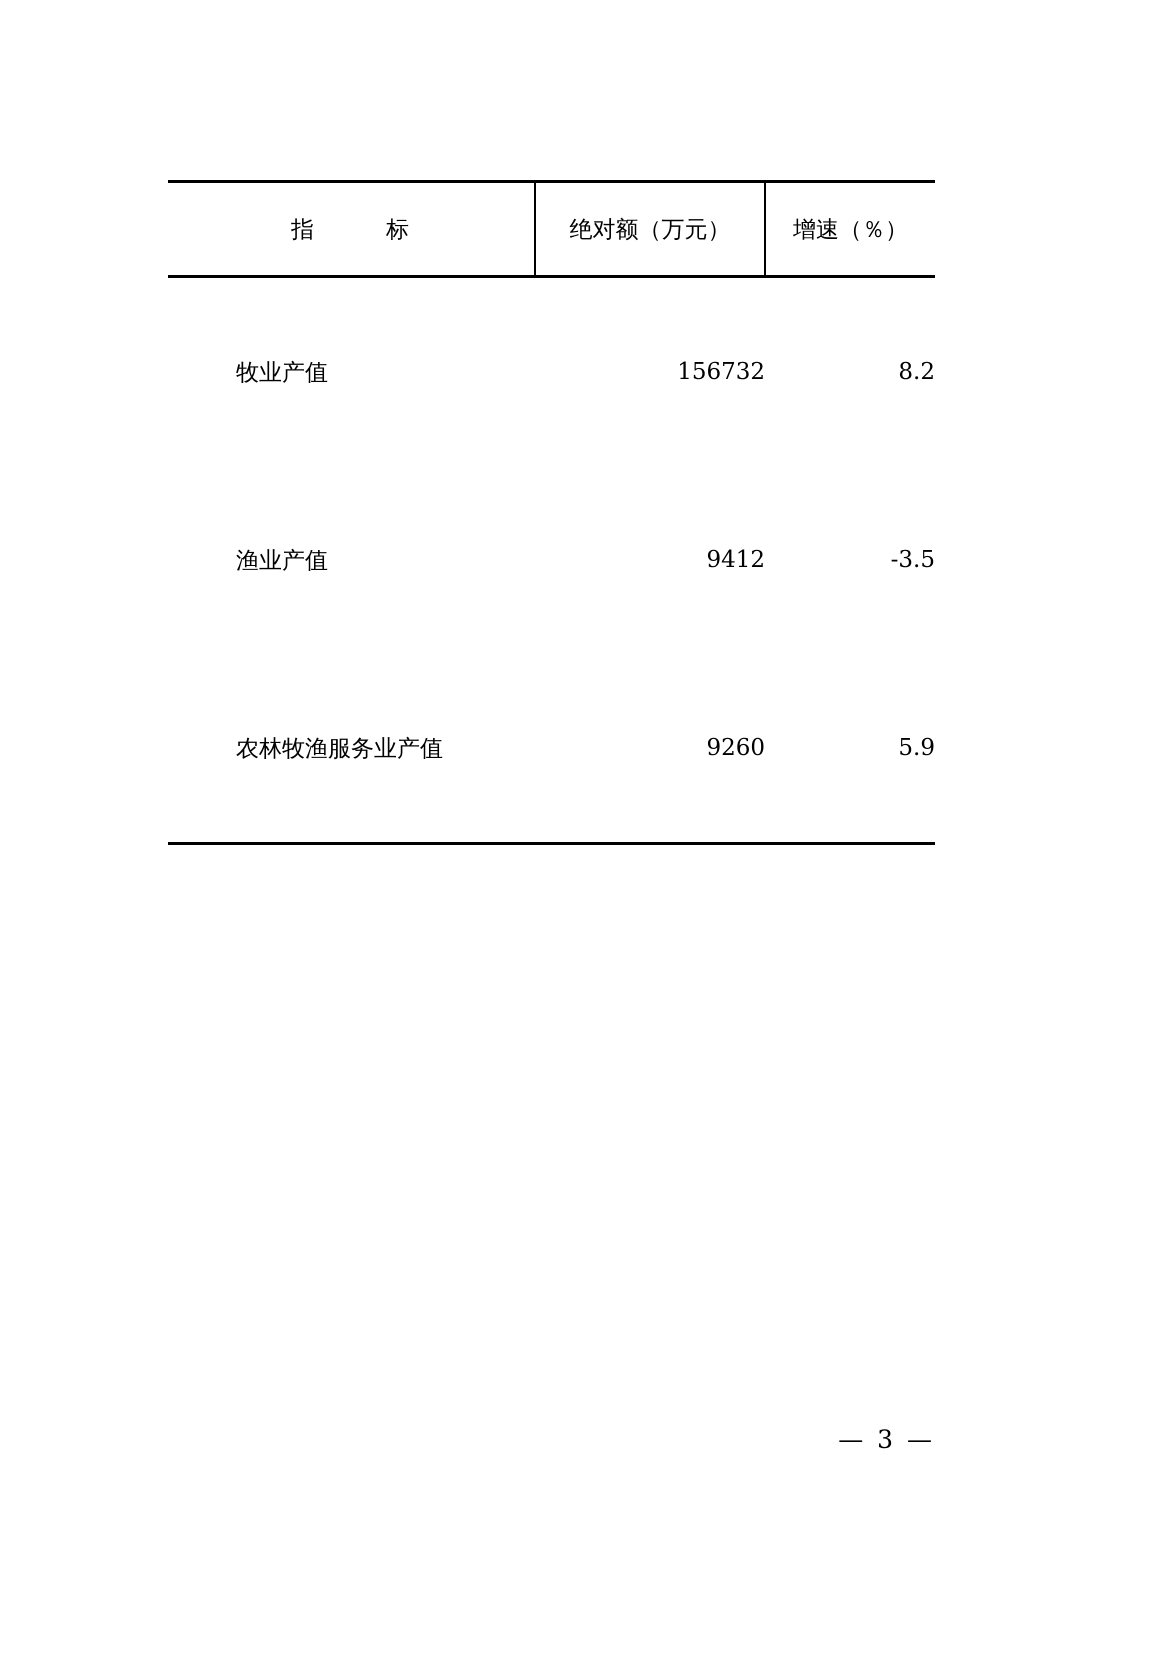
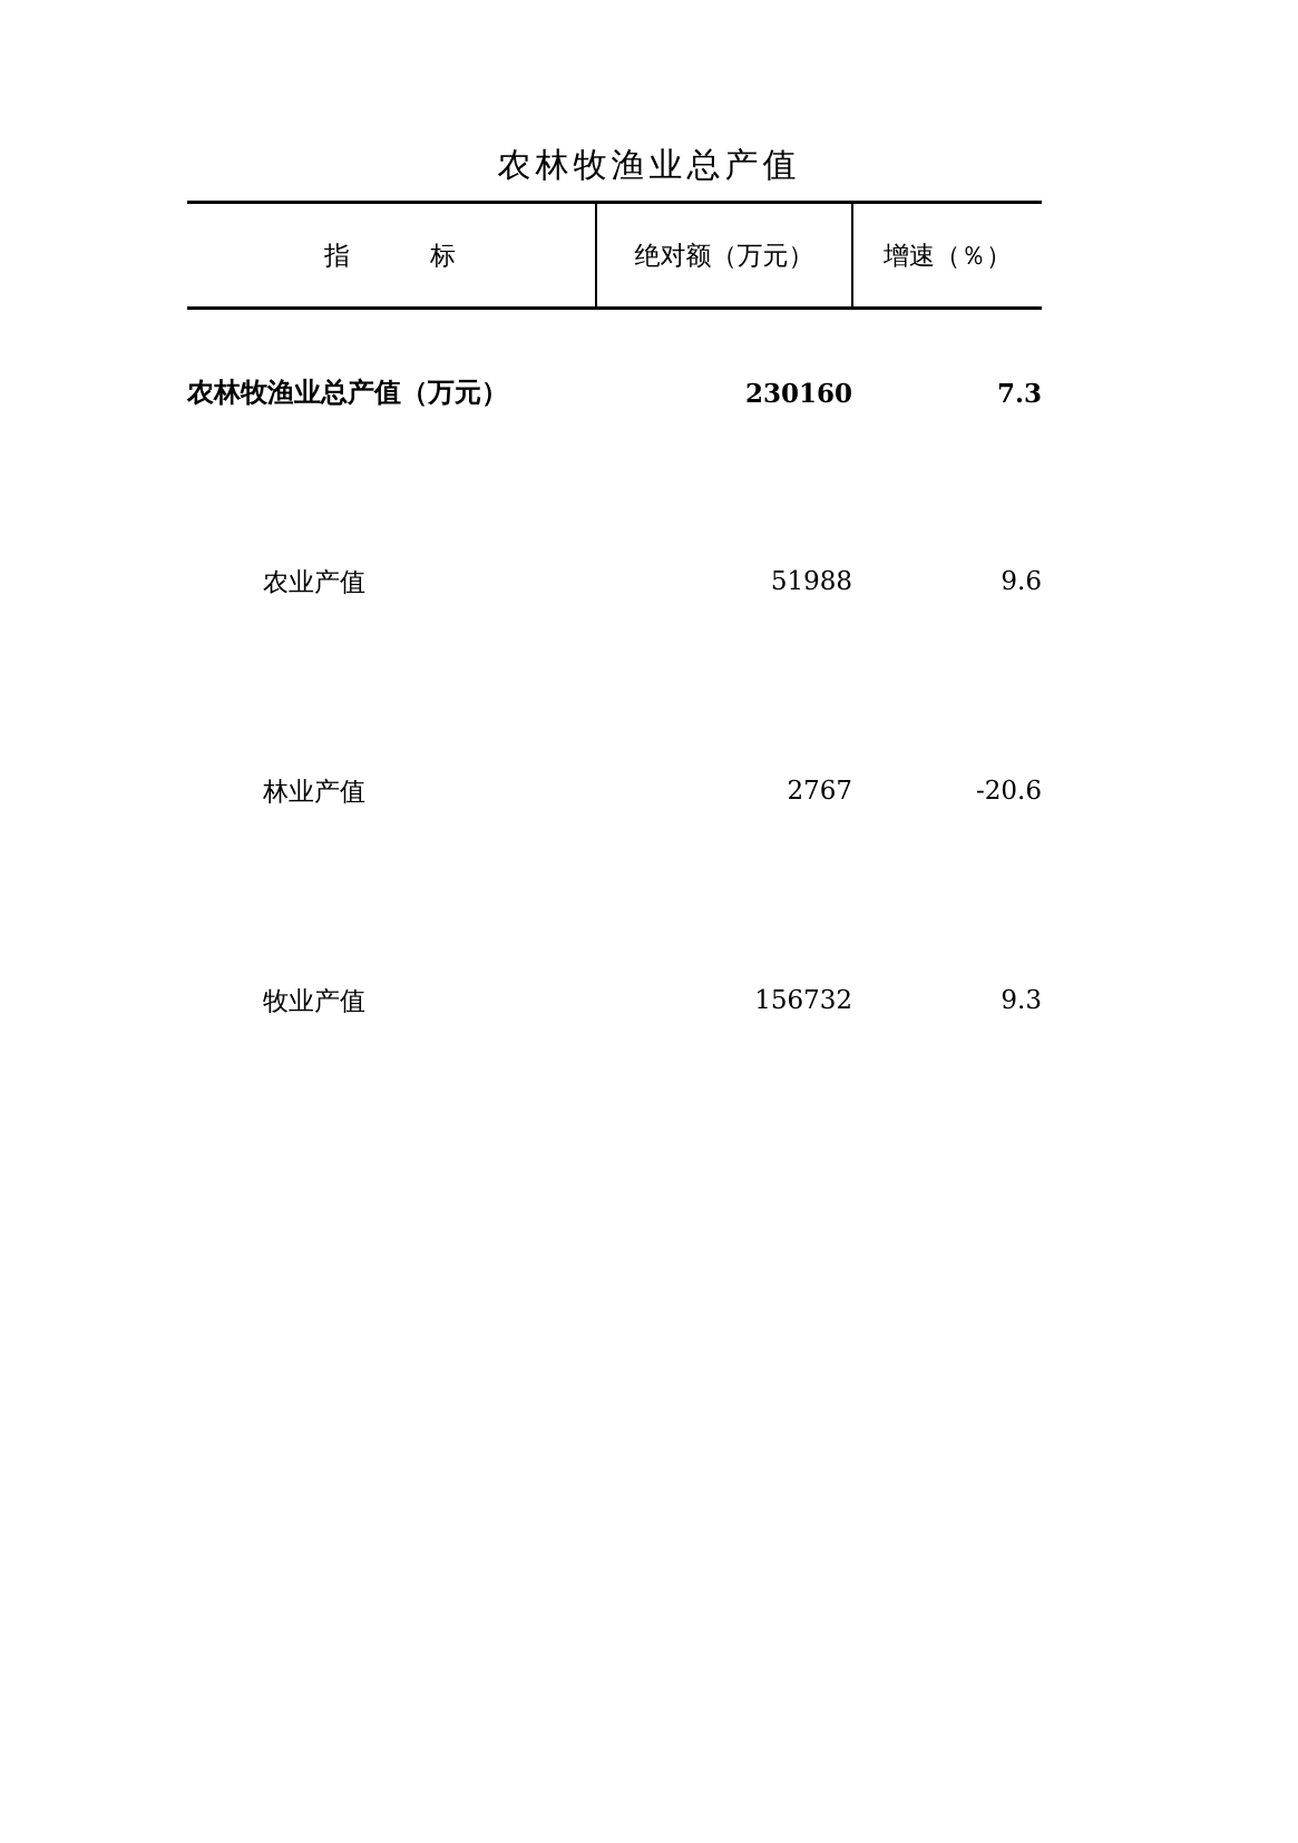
+ 农林牧渔业总产值
  指 标	绝对额（万元）	增速（％）
+ 农林牧渔业总产值（万元）	230160	7.3
+ 农业产值	51988	9.6
+ 林业产值	2767	-20.6
- 牧业产值	156732	8.2
+ 牧业产值	156732	9.3
- 渔业产值	9412	-3.5
- 农林牧渔服务业产值	9260	5.9
- — 3 —
